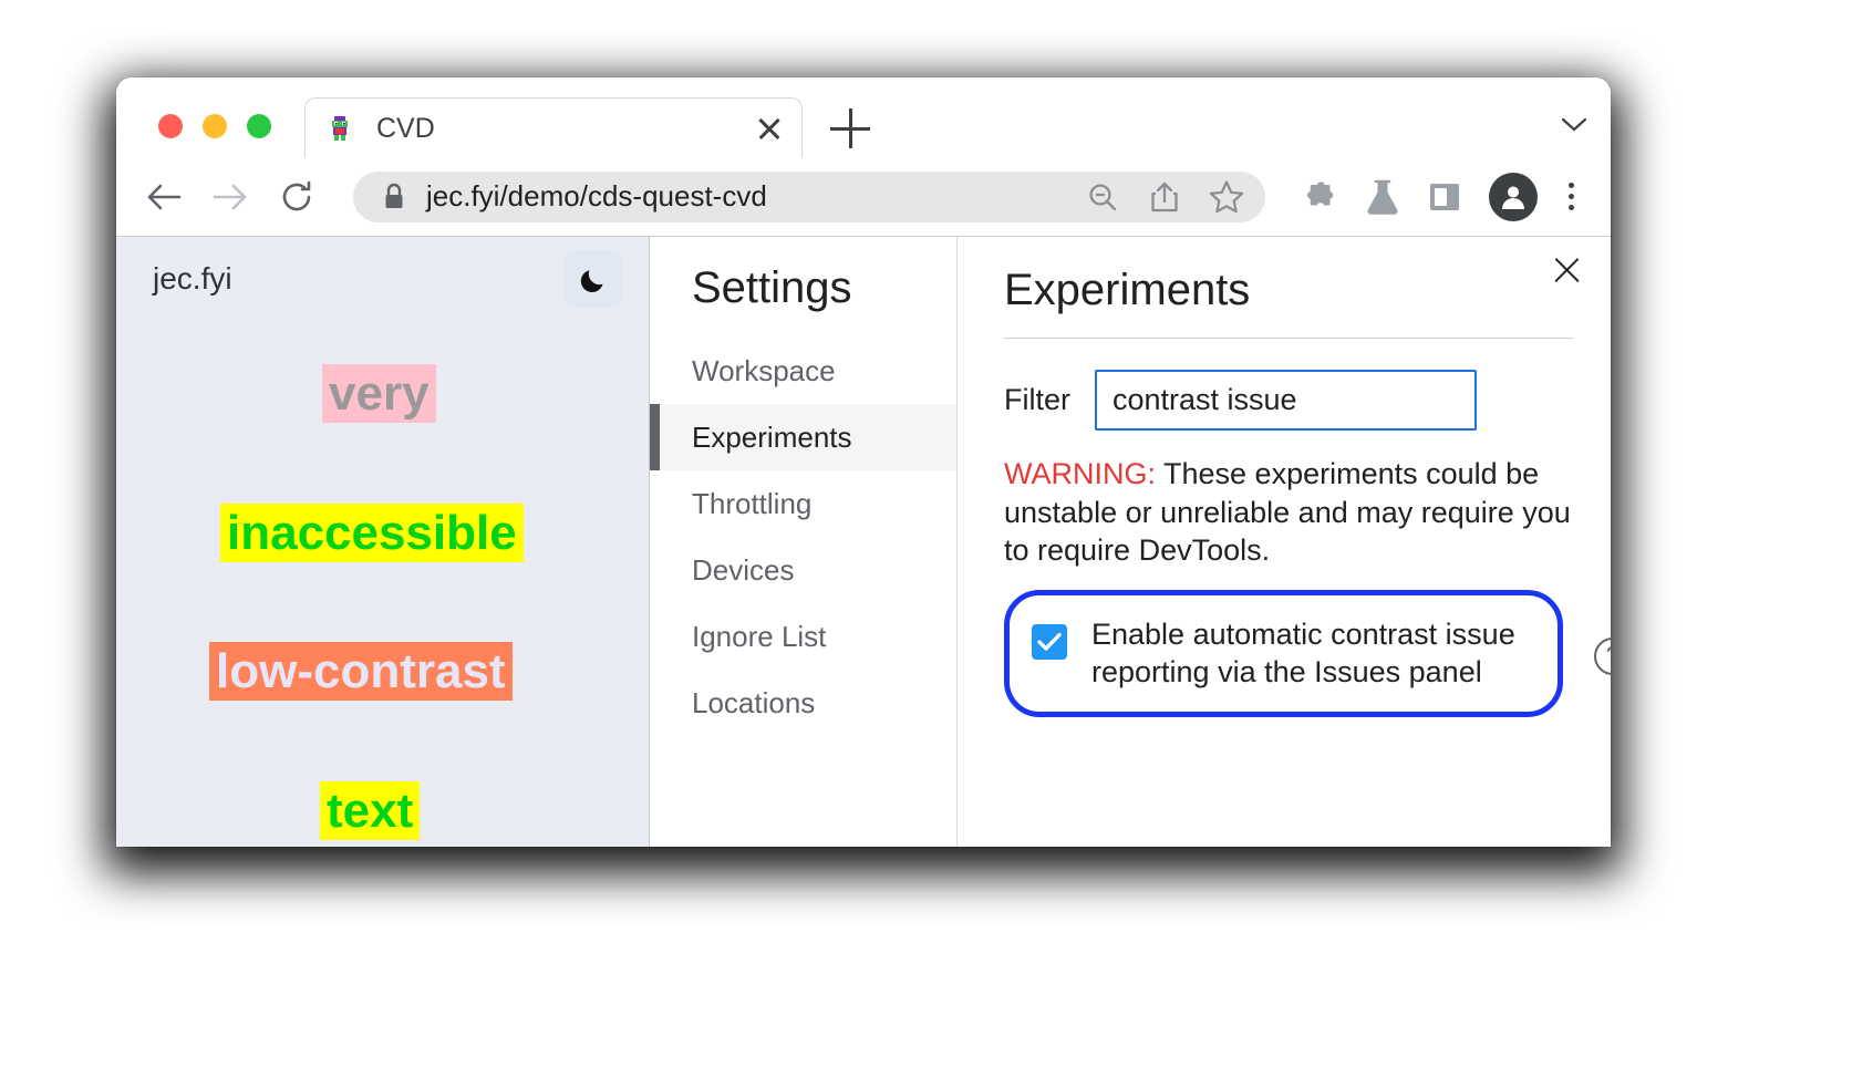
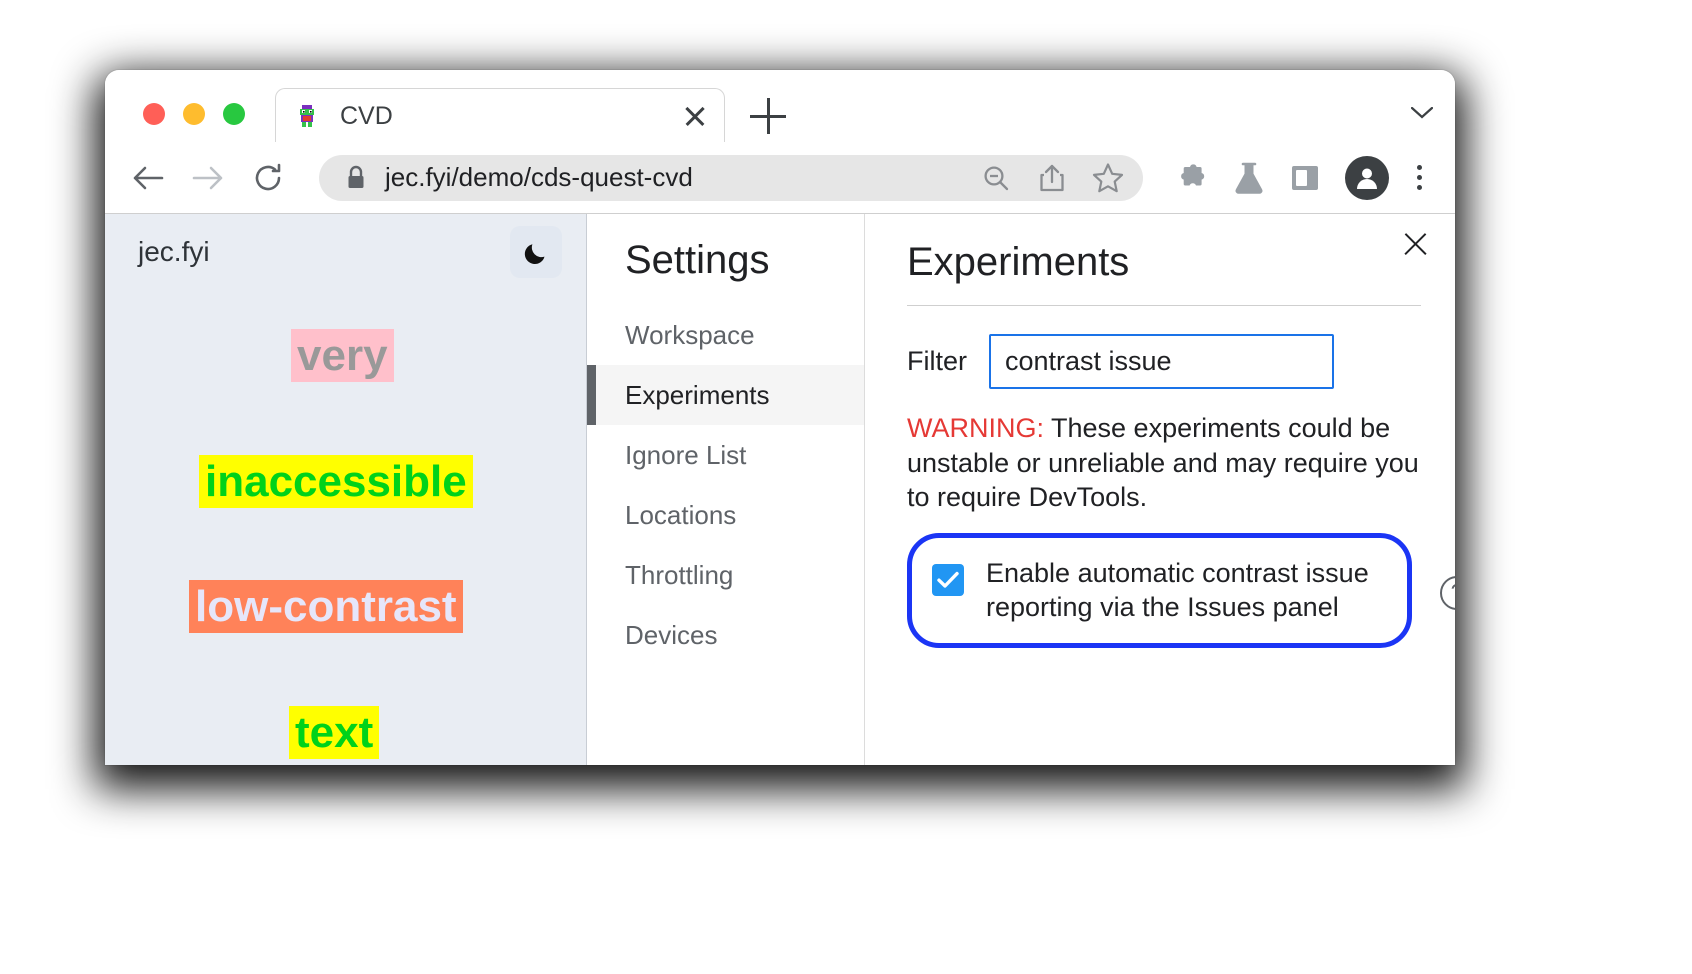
  CVD
  jec.fyi/demo/cds-quest-cvd
  jec.fyi
  very
  inaccessible
  low-contrast
  text
  Settings
  Workspace
  Experiments
- Throttling
+ Ignore List
- Devices
+ Locations
- Ignore List
+ Throttling
- Locations
+ Devices
  Experiments
  Filter
  contrast issue
  WARNING: These experiments could be unstable or unreliable and may require you to require DevTools.
  Enable automatic contrast issue reporting via the Issues panel
